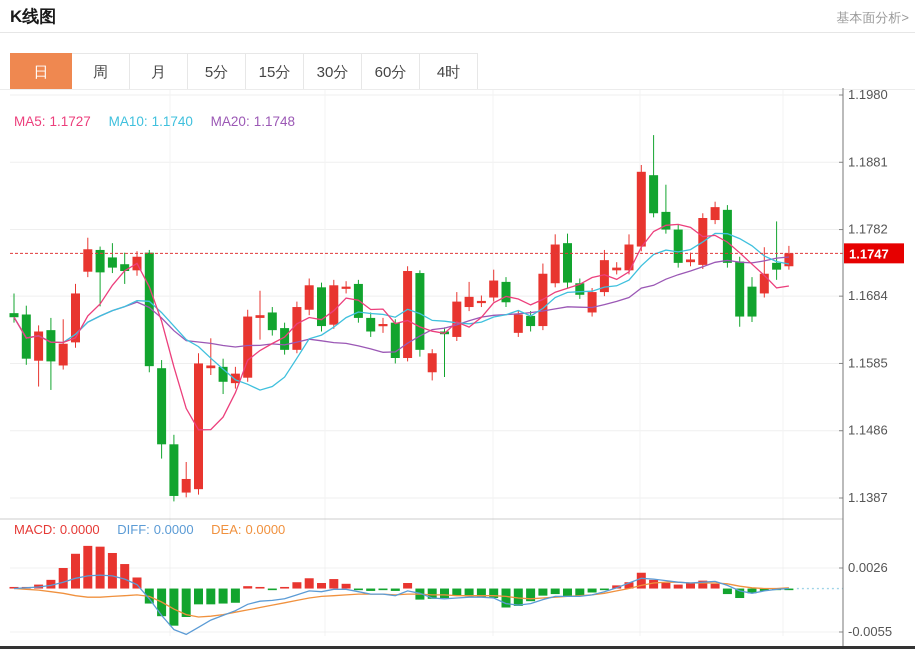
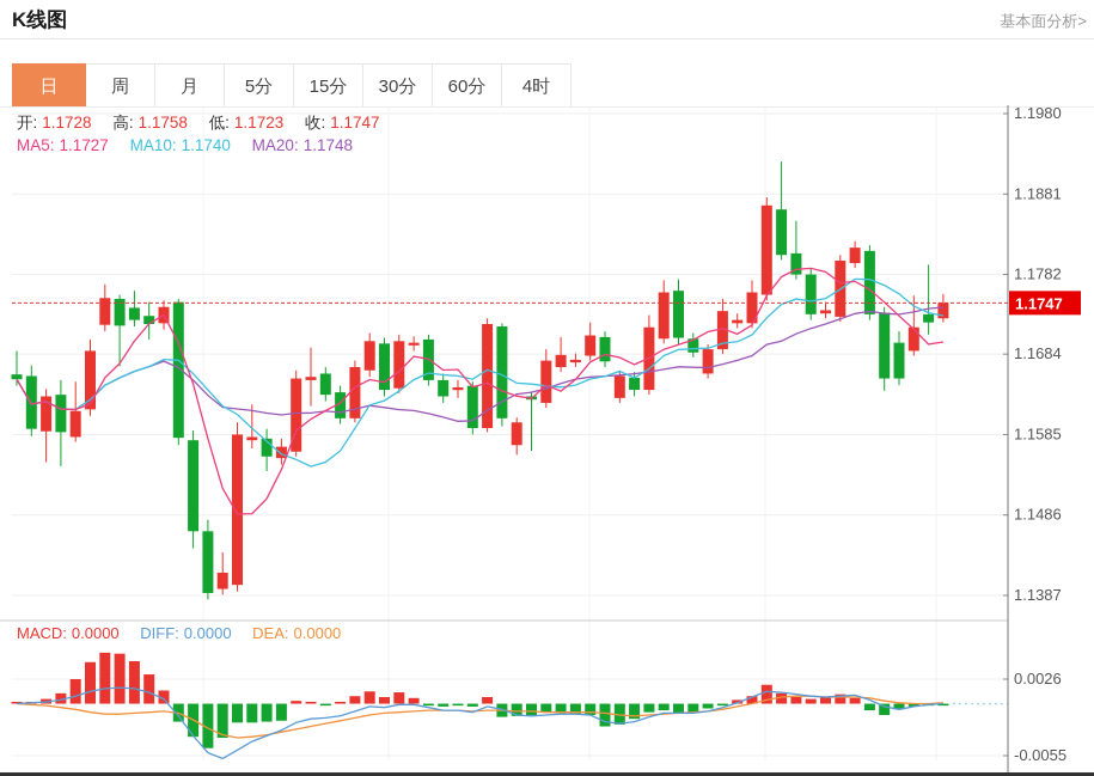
  K线图
  基本面分析>
  日
  周
  月
  5分
  15分
  30分
  60分
  4时
  1.1980
  1.1881
  1.1782
  1.1684
  1.1585
  1.1486
  1.1387
  0.0026
  -0.0055
  1.1747
+ 开: 1.1728 高: 1.1758 低: 1.1723 收: 1.1747
  MA5: 1.1727 MA10: 1.1740 MA20: 1.1748
  MACD: 0.0000 DIFF: 0.0000 DEA: 0.0000
